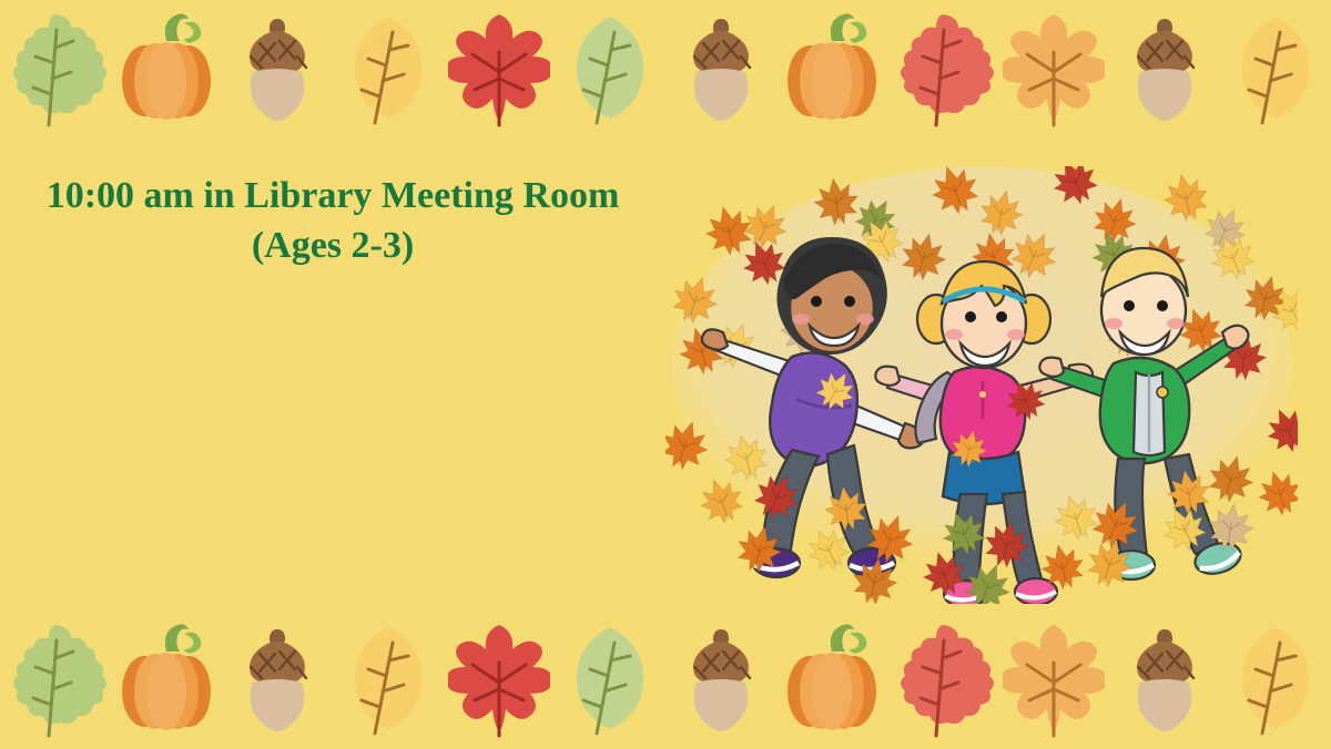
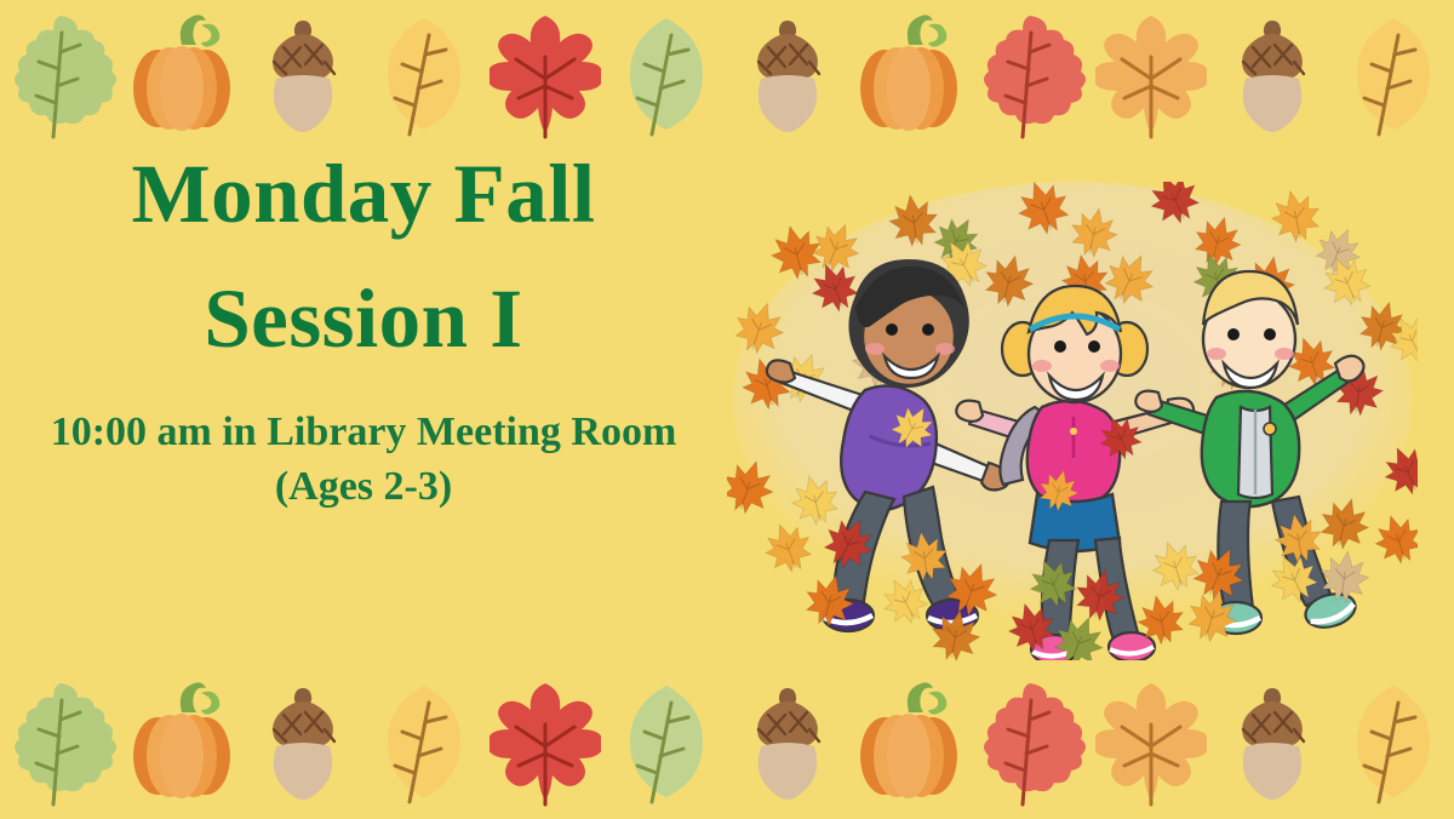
+ Monday Fall
+ Session I
  10:00 am in Library Meeting Room
  (Ages 2-3)
